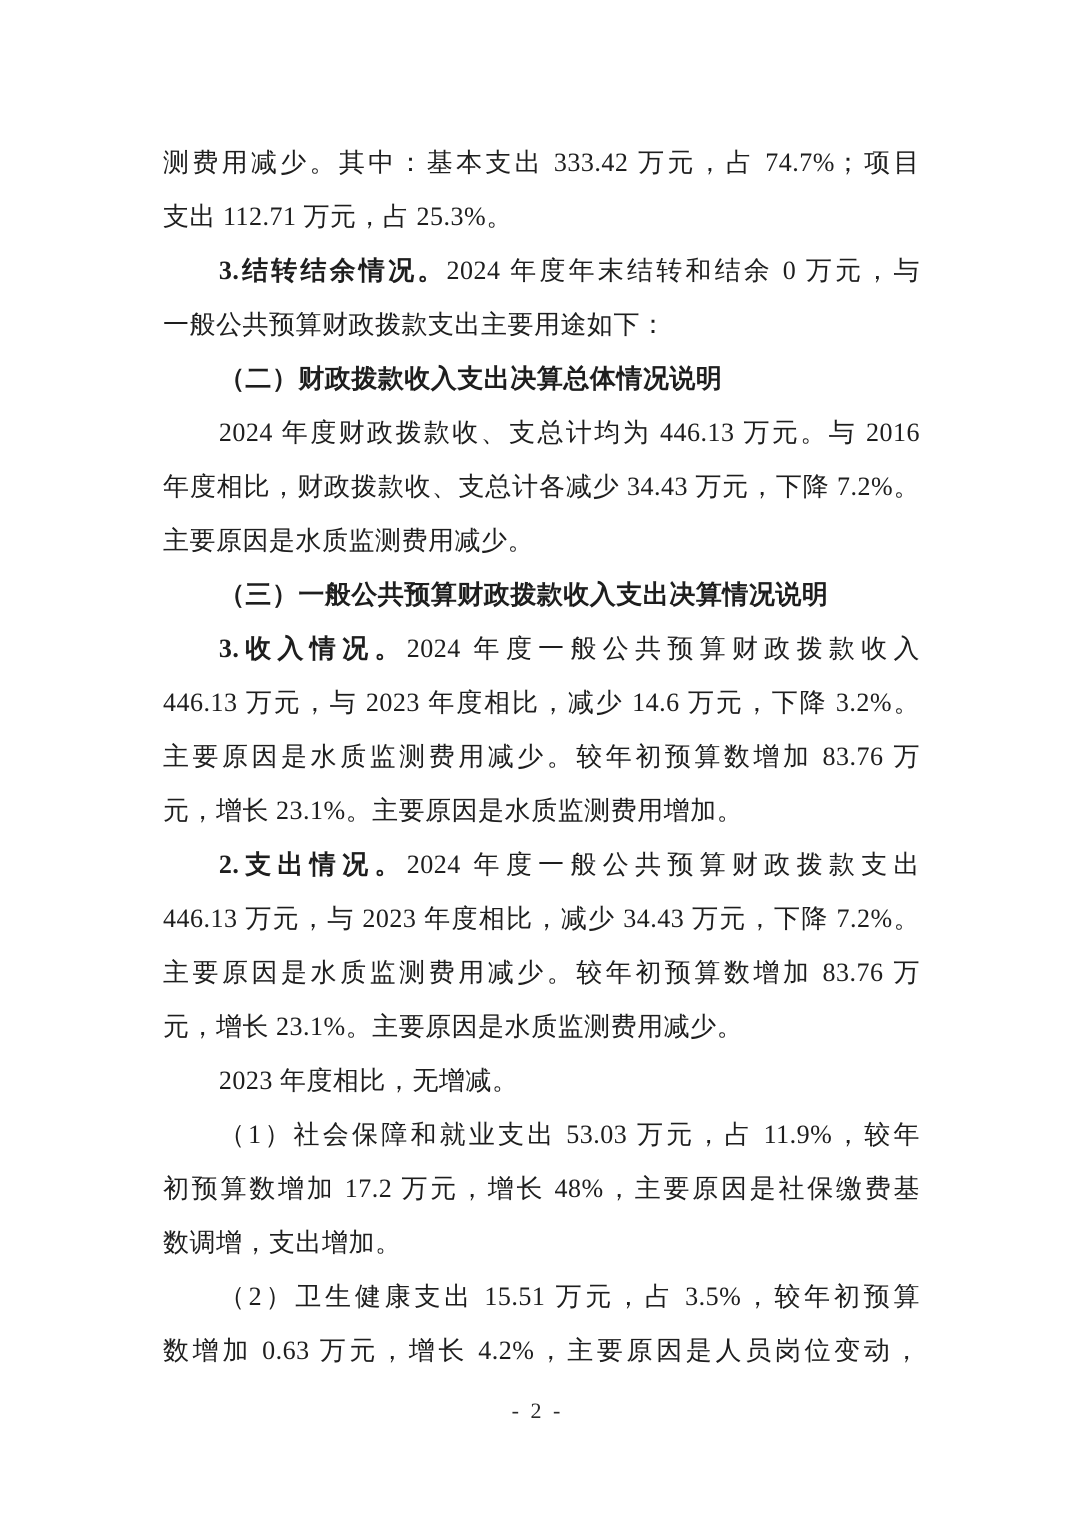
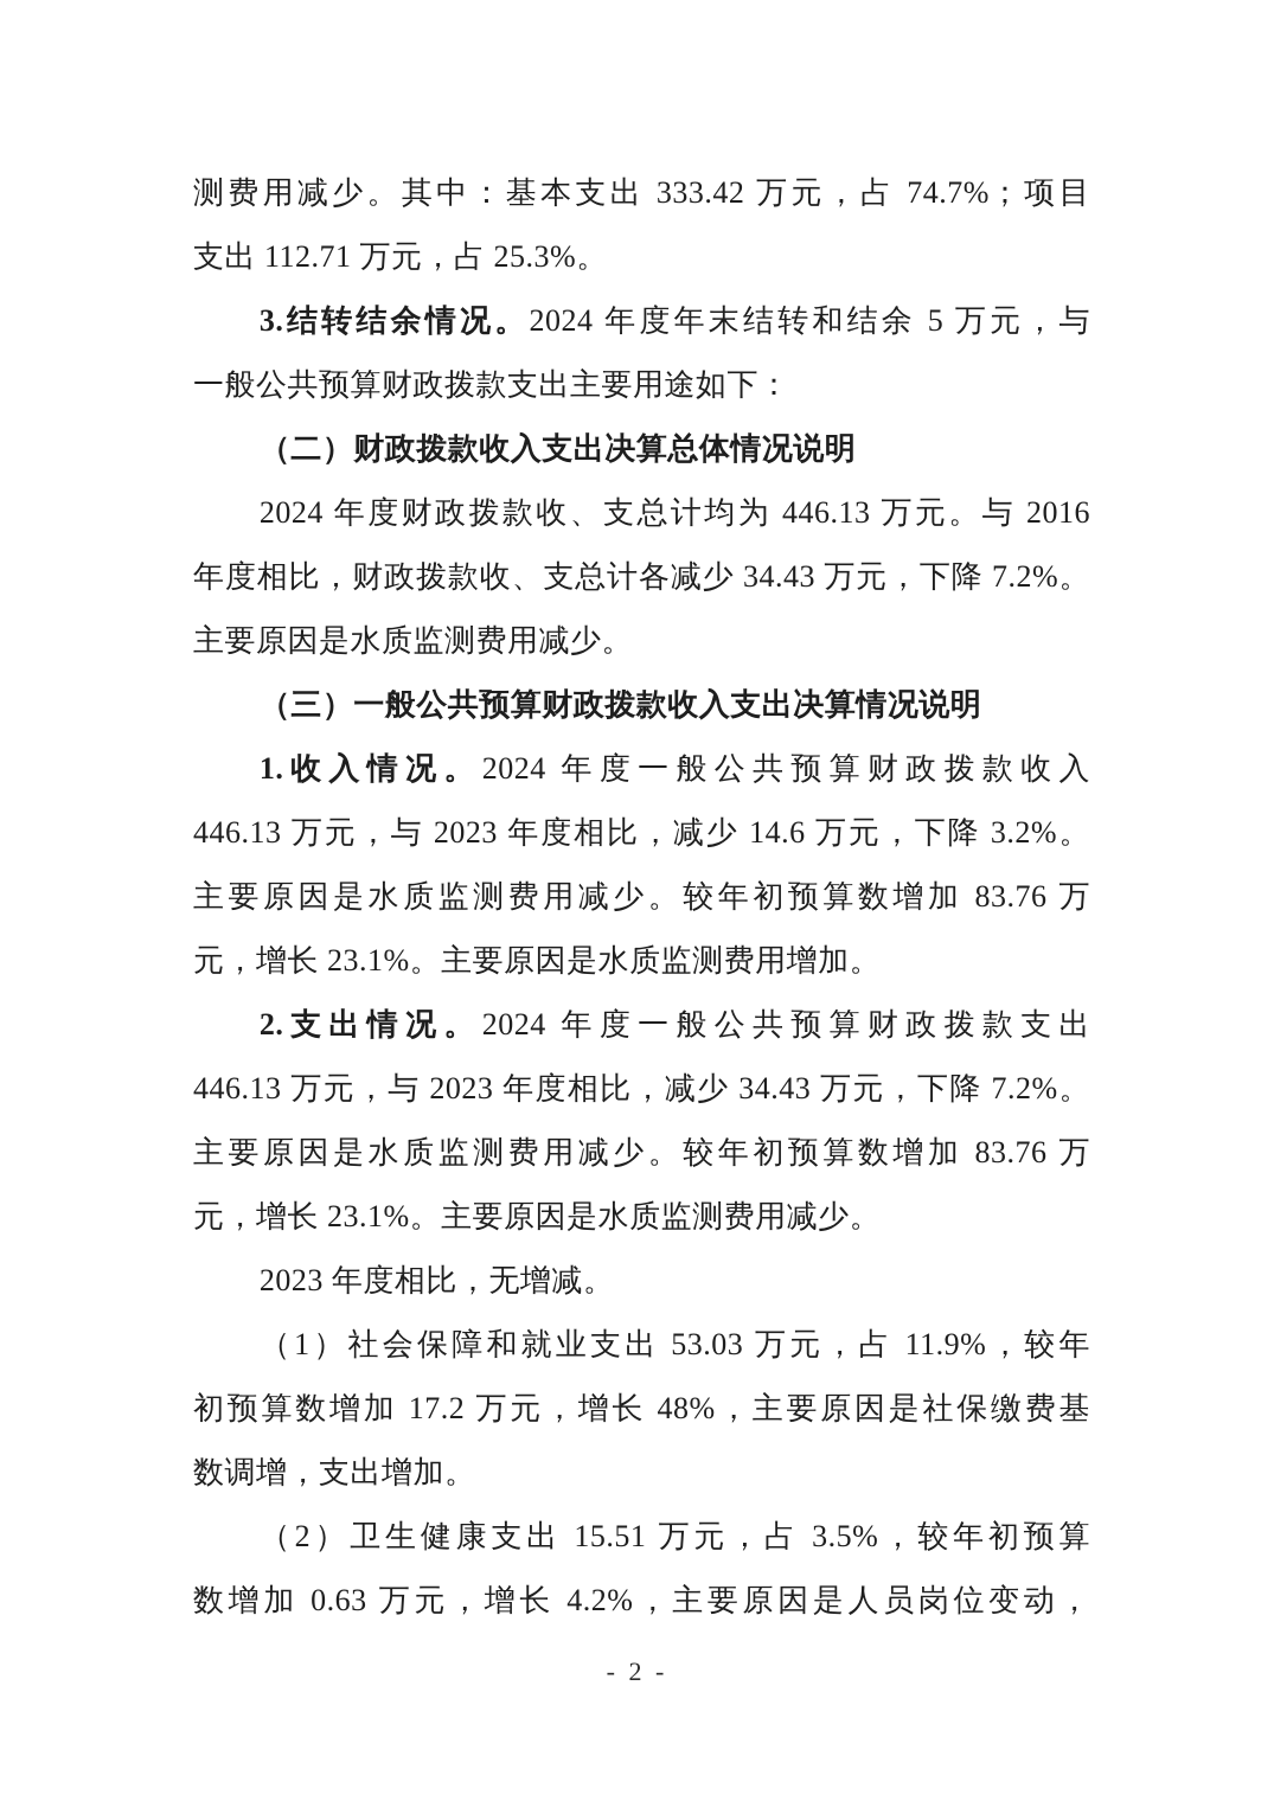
  测费用减少。其中：基本支出 333.42 万元，占 74.7%；项目
  支出 112.71 万元，占 25.3%。
- 3.结转结余情况。2024 年度年末结转和结余 0 万元，与
+ 3.结转结余情况。2024 年度年末结转和结余 5 万元，与
  一般公共预算财政拨款支出主要用途如下：
  （二）财政拨款收入支出决算总体情况说明
  2024 年度财政拨款收、支总计均为 446.13 万元。与 2016
  年度相比，财政拨款收、支总计各减少 34.43 万元，下降 7.2%。
  主要原因是水质监测费用减少。
  （三）一般公共预算财政拨款收入支出决算情况说明
- 3.收入情况。2024 年度一般公共预算财政拨款收入
+ 1.收入情况。2024 年度一般公共预算财政拨款收入
  446.13 万元，与 2023 年度相比，减少 14.6 万元，下降 3.2%。
  主要原因是水质监测费用减少。较年初预算数增加 83.76 万
  元，增长 23.1%。主要原因是水质监测费用增加。
  2.支出情况。2024 年度一般公共预算财政拨款支出
  446.13 万元，与 2023 年度相比，减少 34.43 万元，下降 7.2%。
  主要原因是水质监测费用减少。较年初预算数增加 83.76 万
  元，增长 23.1%。主要原因是水质监测费用减少。
  2023 年度相比，无增减。
  （1）社会保障和就业支出 53.03 万元，占 11.9%，较年
  初预算数增加 17.2 万元，增长 48%，主要原因是社保缴费基
  数调增，支出增加。
  （2）卫生健康支出 15.51 万元，占 3.5%，较年初预算
  数增加 0.63 万元，增长 4.2%，主要原因是人员岗位变动，
  - 2 -
